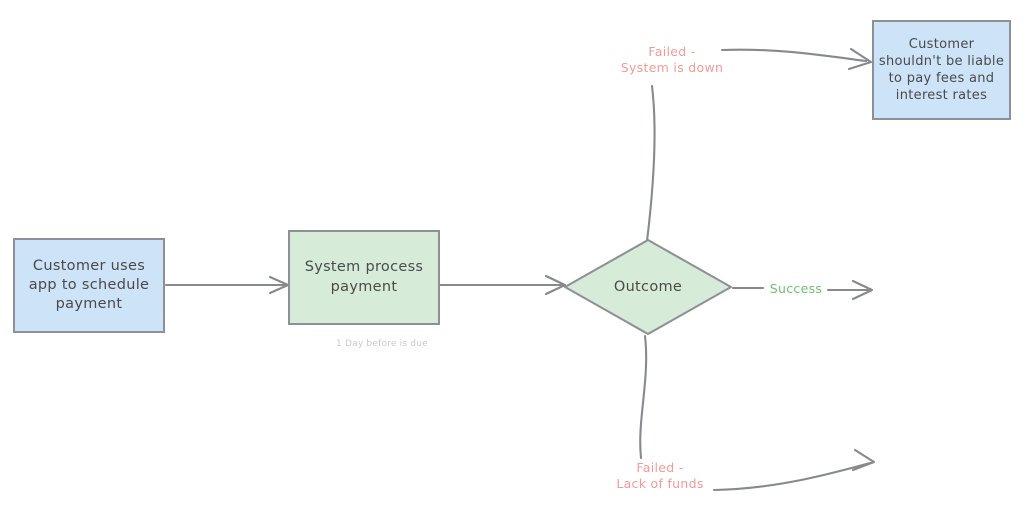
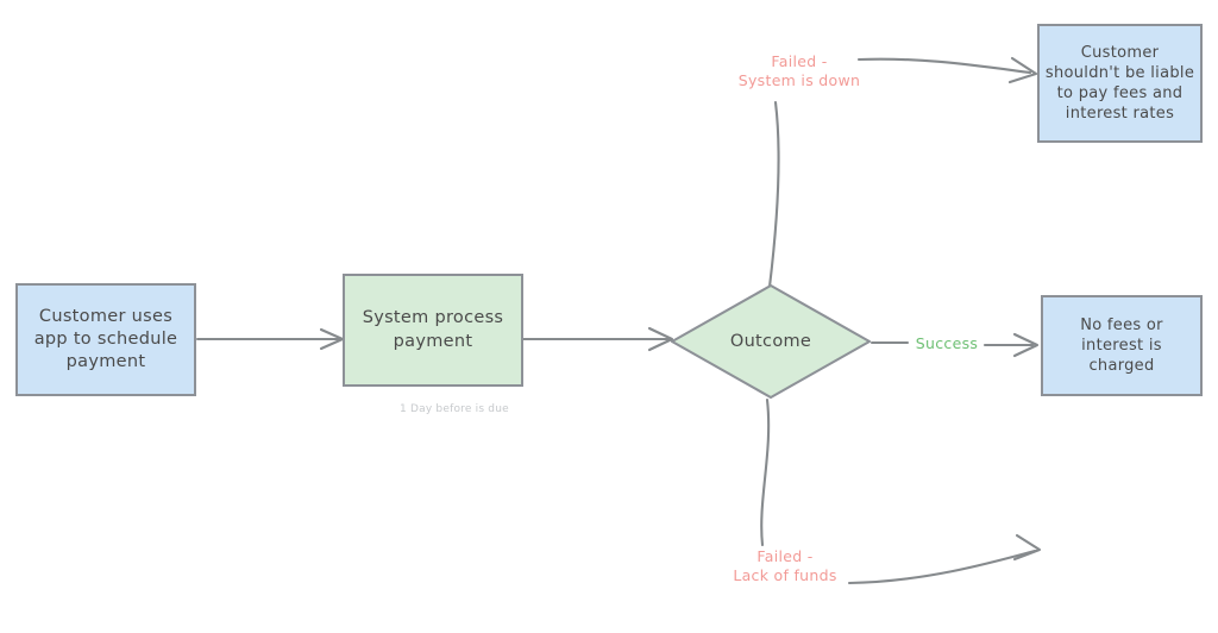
  Customer uses
  app to schedule
  payment
  System process
  payment
  1 Day before is due
  Outcome
  Customer
  shouldn't be liable
  to pay fees and
  interest rates
+ No fees or
+ interest is
+ charged
  Failed -
  System is down
  Success
  Failed -
  Lack of funds
